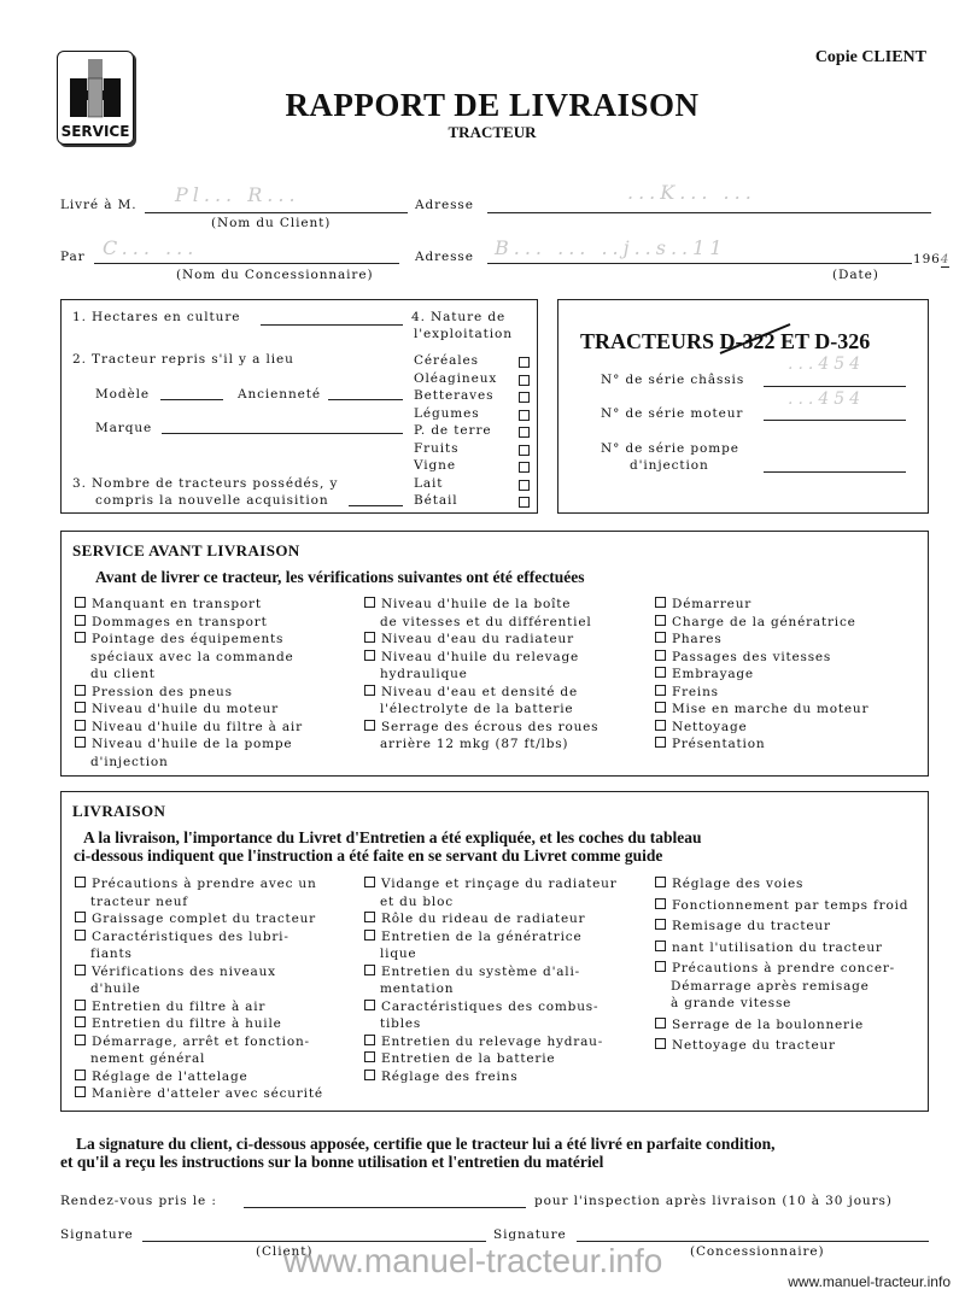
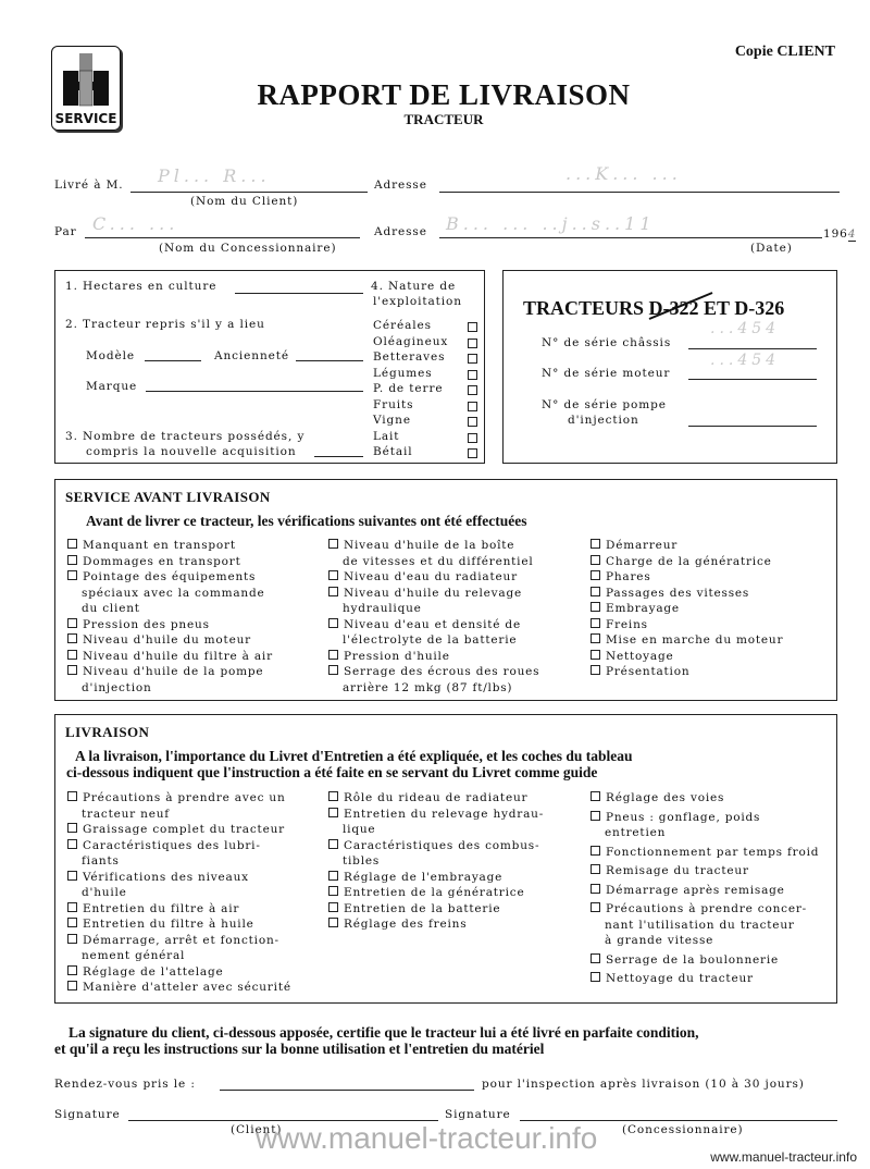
  SERVICE
  Copie CLIENT
  RAPPORT DE LIVRAISON
  TRACTEUR
  Livré à M.
  Pl... R...
  (Nom du Client)
  Adresse
  ...K... ...
  Par
  C... ...
  (Nom du Concessionnaire)
  Adresse
  B... ... ..j..s..11
  1964
  (Date)
  1. Hectares en culture
  2. Tracteur repris s'il y a lieu
  Modèle
  Ancienneté
  Marque
  3. Nombre de tracteurs possédés, y
  compris la nouvelle acquisition
  4. Nature de
  l'exploitation
  Céréales
  Oléagineux
  Betteraves
  Légumes
  P. de terre
  Fruits
  Vigne
  Lait
  Bétail
  TRACTEURS D-22 ET D-326
  N° de série châssis
  ...454
  N° de série moteur
  ...454
  N° de série pompe
  d'injection
  SERVICE AVANT LIVRAISON
  Avant de livrer ce tracteur, les vérifications suivantes ont été effectuées
  Manquant en transport
  Dommages en transport
  Pointage des équipements
  spéciaux avec la commande
  du client
  Pression des pneus
  Niveau d'huile du moteur
  Niveau d'huile du filtre à air
  Niveau d'huile de la pompe
  d'injection
  Niveau d'huile de la boîte
  de vitesses et du différentiel
  Niveau d'eau du radiateur
  Niveau d'huile du relevage
  hydraulique
  Niveau d'eau et densité de
  l'électrolyte de la batterie
+ Pression d'huile
  Serrage des écrous des roues
  arrière 12 mkg (87 ft/lbs)
  Démarreur
  Charge de la génératrice
  Phares
  Passages des vitesses
  Embrayage
  Freins
  Mise en marche du moteur
  Nettoyage
  Présentation
  LIVRAISON
  A la livraison, l'importance du Livret d'Entretien a été expliquée, et les coches du tableau
  ci-dessous indiquent que l'instruction a été faite en se servant du Livret comme guide
  Précautions à prendre avec un
  tracteur neuf
  Graissage complet du tracteur
  Caractéristiques des lubri-
  fiants
  Vérifications des niveaux
  d'huile
  Entretien du filtre à air
  Entretien du filtre à huile
  Démarrage, arrêt et fonction-
  nement général
  Réglage de l'attelage
  Manière d'atteler avec sécurité
- Vidange et rinçage du radiateur
- et du bloc
  Rôle du rideau de radiateur
- Entretien de la génératrice
+ Entretien du relevage hydrau-
  lique
- Entretien du système d'ali-
- mentation
  Caractéristiques des combus-
  tibles
+ Réglage de l'embrayage
- Entretien du relevage hydrau-
+ Entretien de la génératrice
  Entretien de la batterie
  Réglage des freins
  Réglage des voies
+ Pneus : gonflage, poids
+ entretien
  Fonctionnement par temps froid
  Remisage du tracteur
- nant l'utilisation du tracteur
+ Démarrage après remisage
  Précautions à prendre concer-
- Démarrage après remisage
+ nant l'utilisation du tracteur
  à grande vitesse
  Serrage de la boulonnerie
  Nettoyage du tracteur
  La signature du client, ci-dessous apposée, certifie que le tracteur lui a été livré en parfaite condition,
  et qu'il a reçu les instructions sur la bonne utilisation et l'entretien du matériel
  Rendez-vous pris le :
  pour l'inspection après livraison (10 à 30 jours)
  Signature
  (Client)
  Signature
  (Concessionnaire)
  www.manuel-tracteur.info
  www.manuel-tracteur.info
